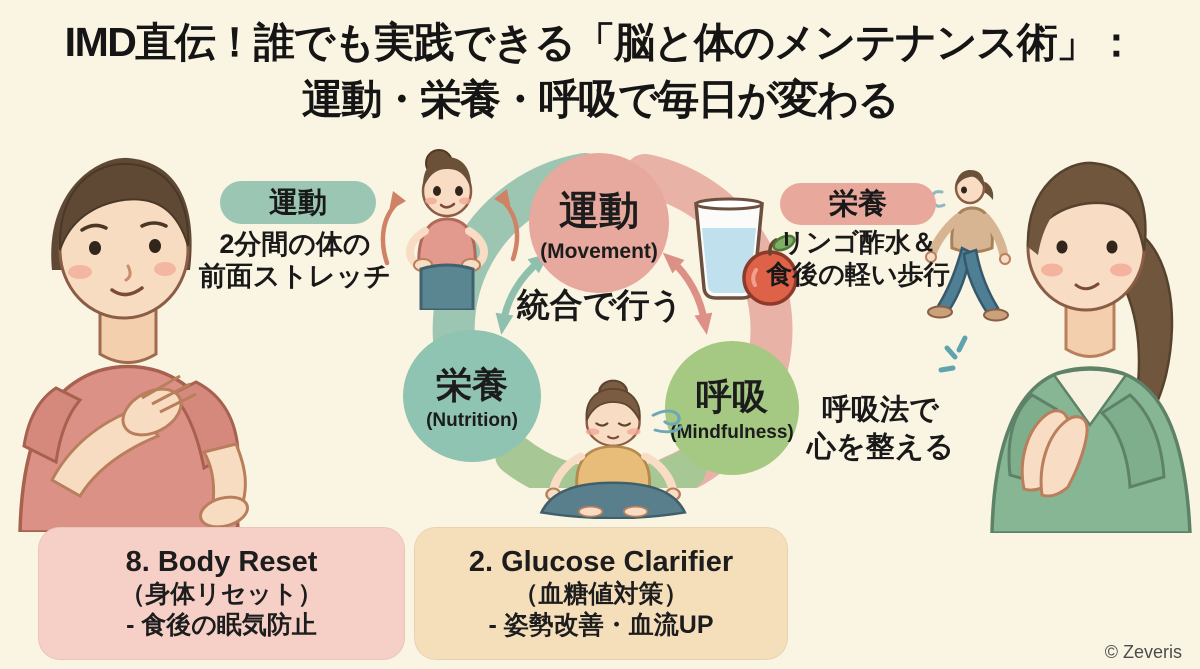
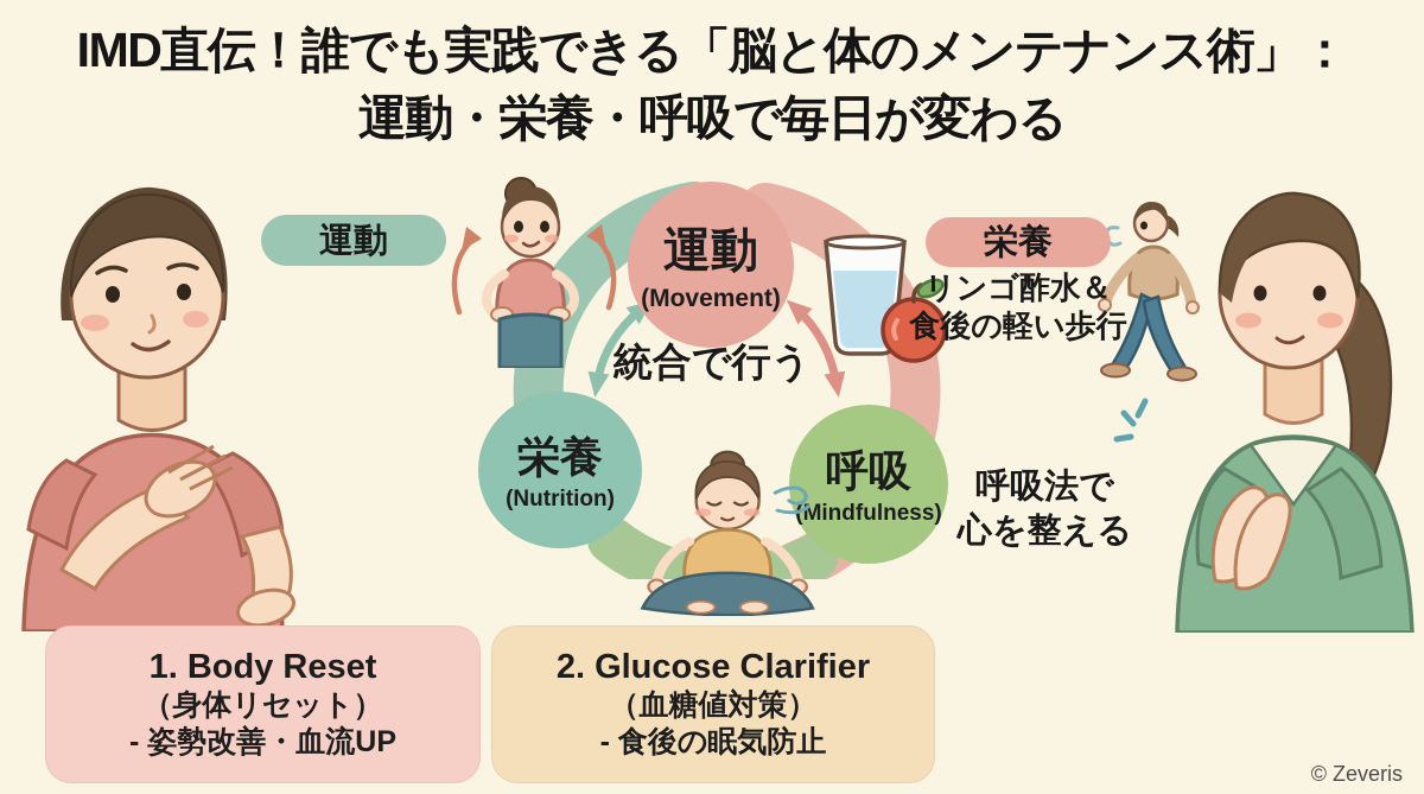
  IMD直伝！誰でも実践できる「脳と体のメンテナンス術」：
  運動・栄養・呼吸で毎日が変わる
  運動
  (Movement)
  栄養
  (Nutrition)
  呼吸
  Mindfulness)
  統合で行う
  運動
- 2分間の体の
- 前面ストレッチ
  栄養
  リンゴ酢水＆
  食後の軽い歩行
  呼吸法で
  心を整える
- 8. Body Reset
+ 1. Body Reset
  （身体リセット）
- - 食後の眠気防止
+ - 姿勢改善・血流UP
  2. Glucose Clarifier
  （血糖値対策）
- - 姿勢改善・血流UP
+ - 食後の眠気防止
  © Zeveris
